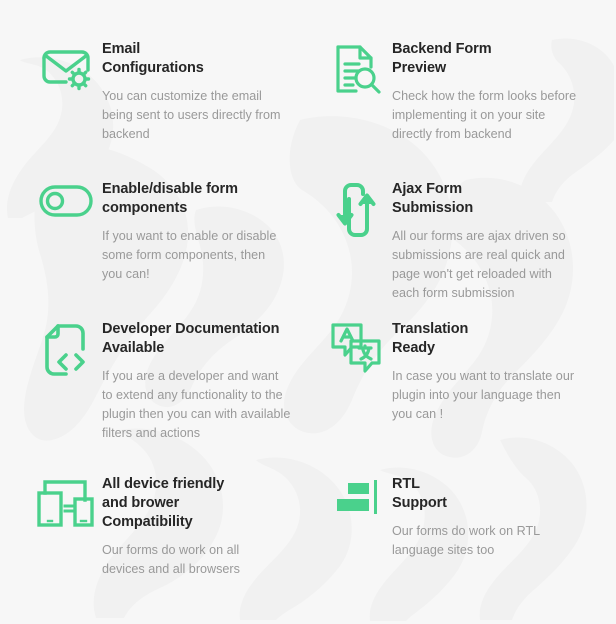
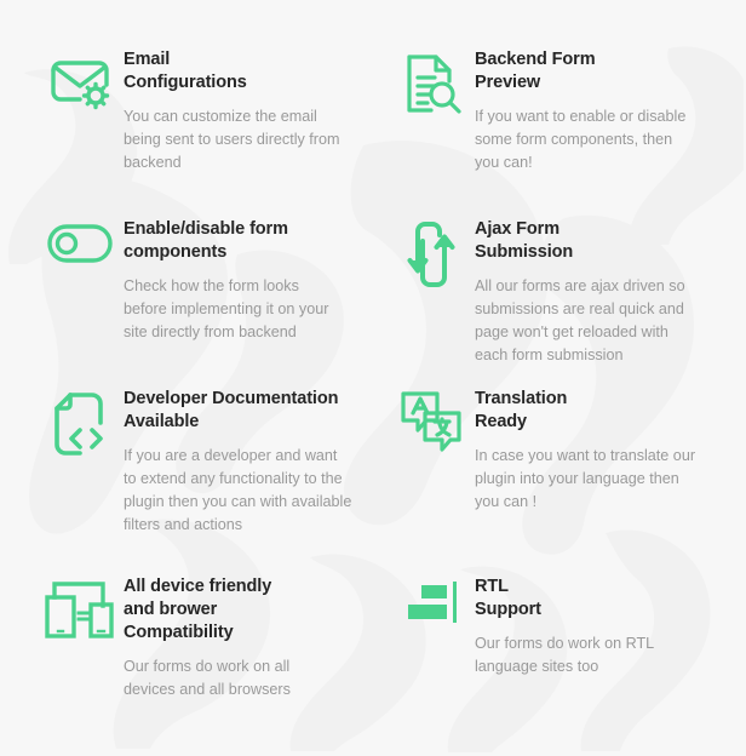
  Email
  Configurations
  You can customize the email being sent to users directly from backend
  Backend Form
  Preview
- Check how the form looks before implementing it on your site directly from backend
+ If you want to enable or disable some form components, then you can!
  Enable/disable form
  components
- If you want to enable or disable some form components, then you can!
+ Check how the form looks before implementing it on your site directly from backend
  Ajax Form
  Submission
  All our forms are ajax driven so submissions are real quick and page won't get reloaded with each form submission
  Developer Documentation
  Available
  If you are a developer and want to extend any functionality to the plugin then you can with available filters and actions
  Translation
  Ready
  In case you want to translate our plugin into your language then you can !
  All device friendly
  and brower
  Compatibility
  Our forms do work on all devices and all browsers
  RTL
  Support
  Our forms do work on RTL language sites too
